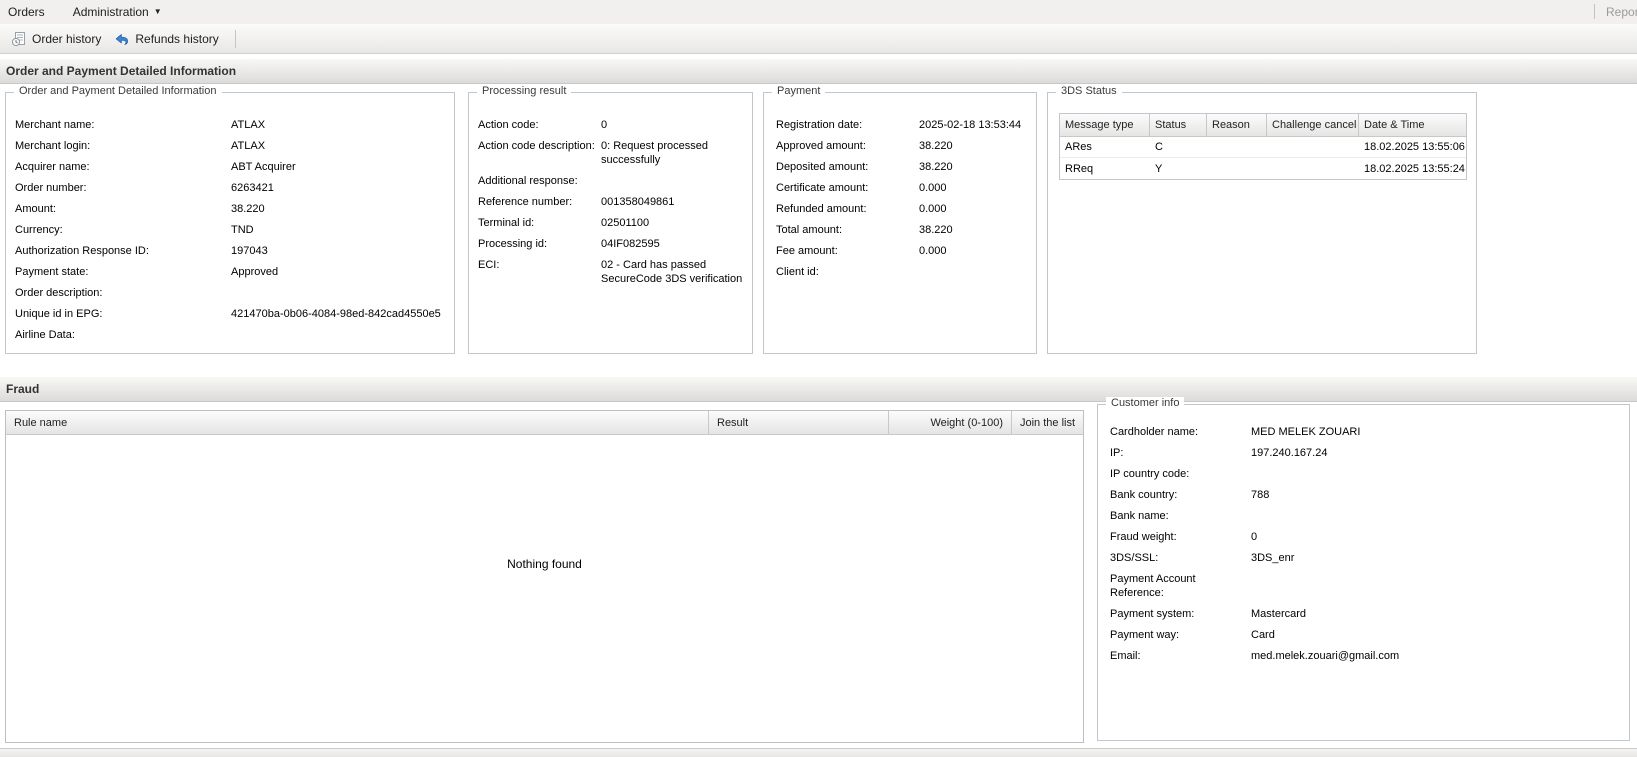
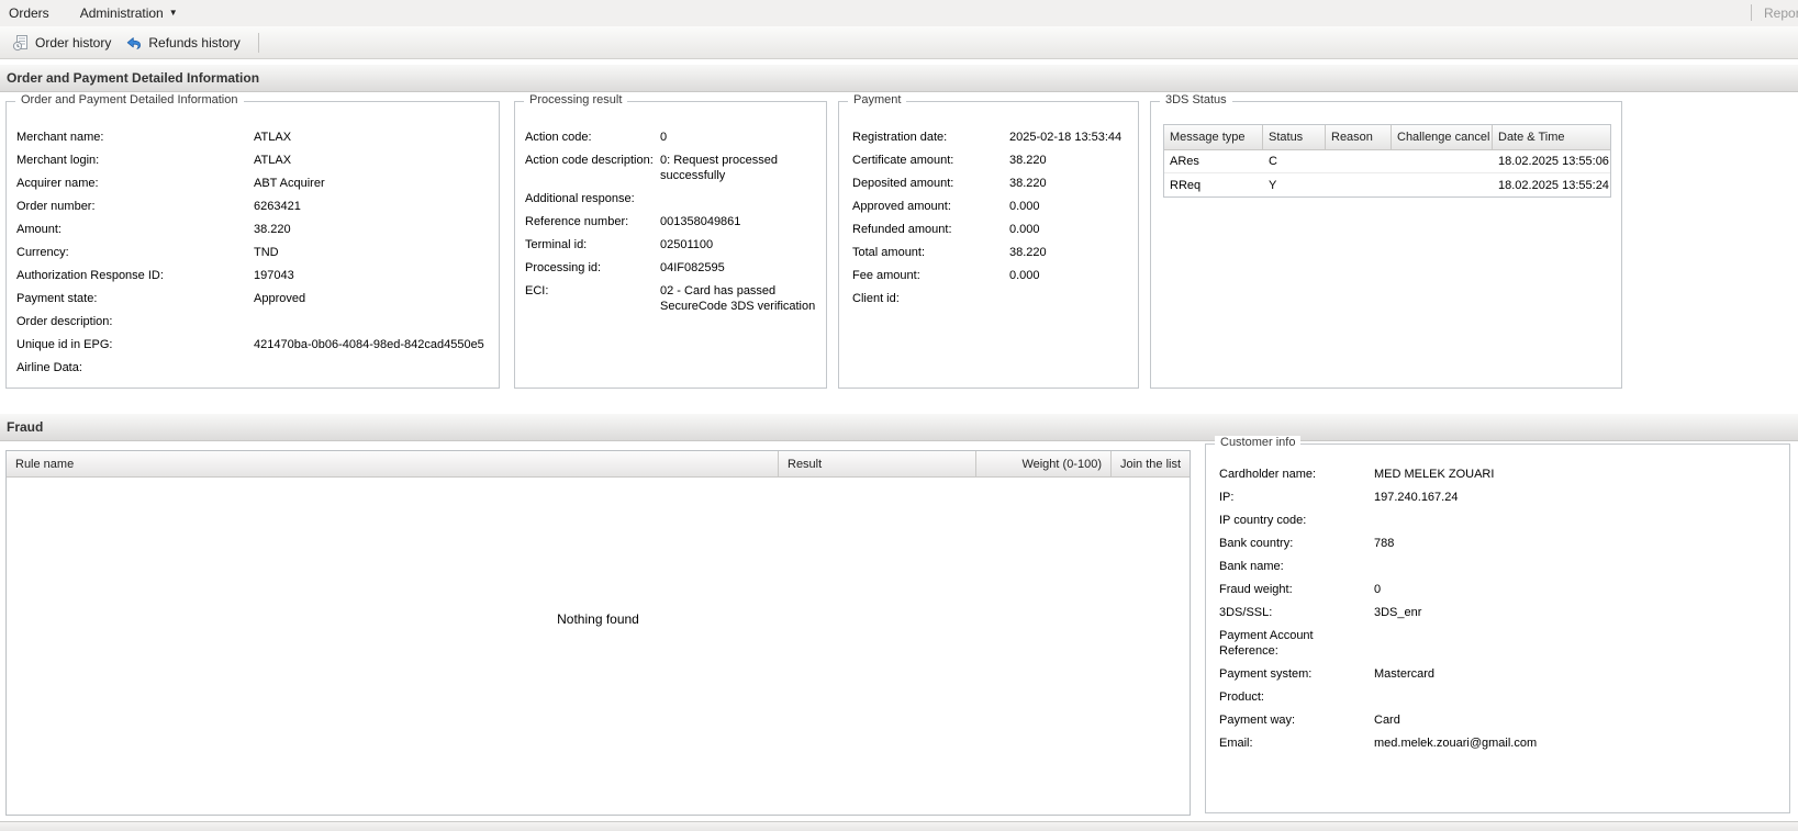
  Orders
  Administration
  ▼
  Order history
  Refunds history
  Order and Payment Detailed Information
  Order and Payment Detailed Information
  Merchant name:
  ATLAX
  Merchant login:
  ATLAX
  Acquirer name:
  ABT Acquirer
  Order number:
  6263421
  Amount:
  38.220
  Currency:
  TND
  Authorization Response ID:
  197043
  Payment state:
  Approved
  Order description:
  Unique id in EPG:
  421470ba-0b06-4084-98ed-842cad4550e5
  Airline Data:
  Processing result
  Action code:
  0
  Action code description:
  0: Request processed successfully
  Additional response:
  Reference number:
  001358049861
  Terminal id:
  02501100
  Processing id:
  04IF082595
  ECI:
  02 - Card has passed SecureCode 3DS verification
  Payment
  Registration date:
  2025-02-18 13:53:44
- Approved amount:
+ Certificate amount:
  38.220
  Deposited amount:
  38.220
- Certificate amount:
+ Approved amount:
  0.000
  Refunded amount:
  0.000
  Total amount:
  38.220
  Fee amount:
  0.000
  Client id:
  3DS Status
  Message type
  Status
  Reason
  Challenge cancel
  Date & Time
  ARes
  C
  18.02.2025 13:55:06
  RReq
  Y
  18.02.2025 13:55:24
  Fraud
  Rule name
  Result
  Weight (0-100)
  Join the list
  Nothing found
  Customer info
  Cardholder name:
  MED MELEK ZOUARI
  IP:
  197.240.167.24
  IP country code:
  Bank country:
  788
  Bank name:
  Fraud weight:
  0
  3DS/SSL:
  3DS_enr
  Payment Account Reference:
  Payment system:
  Mastercard
+ Product:
  Payment way:
  Card
  Email:
  med.melek.zouari@gmail.com
